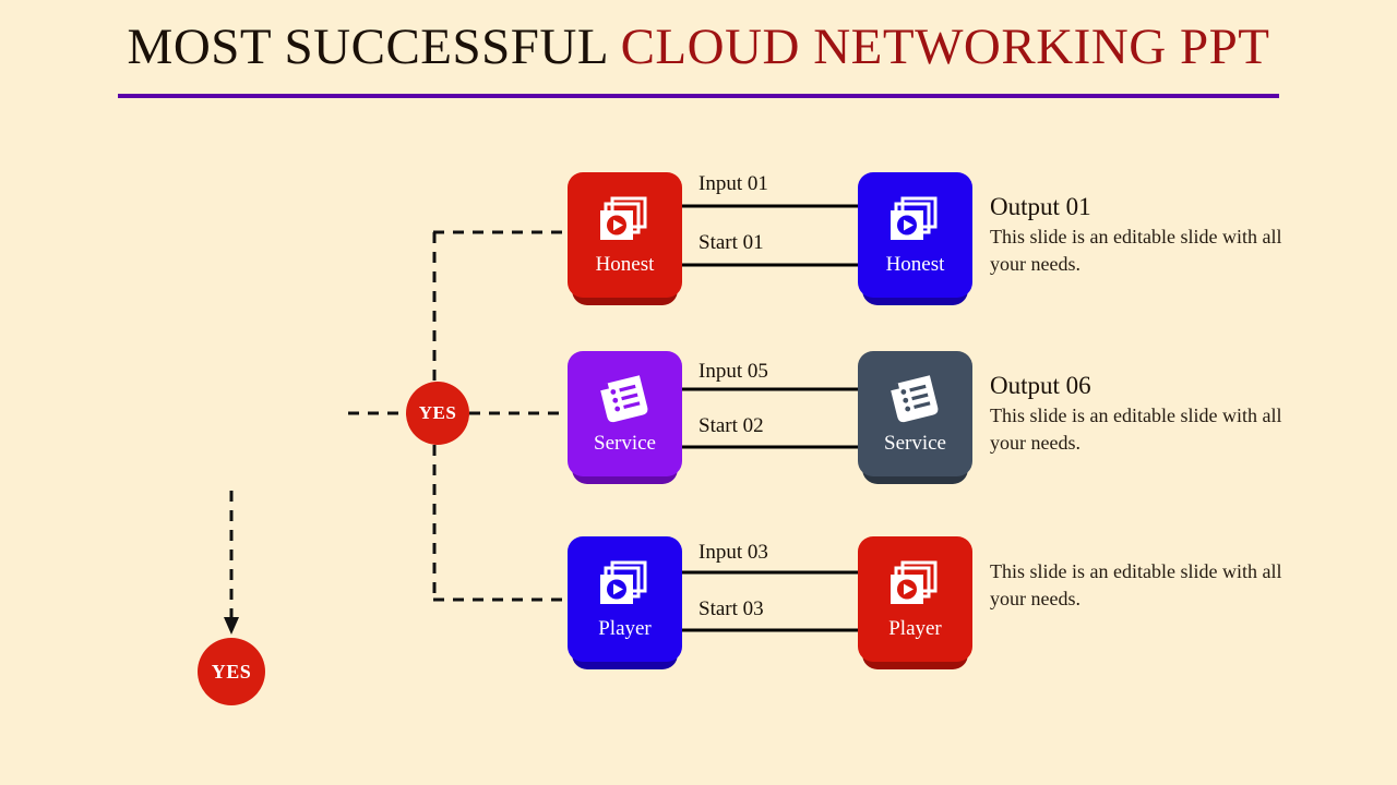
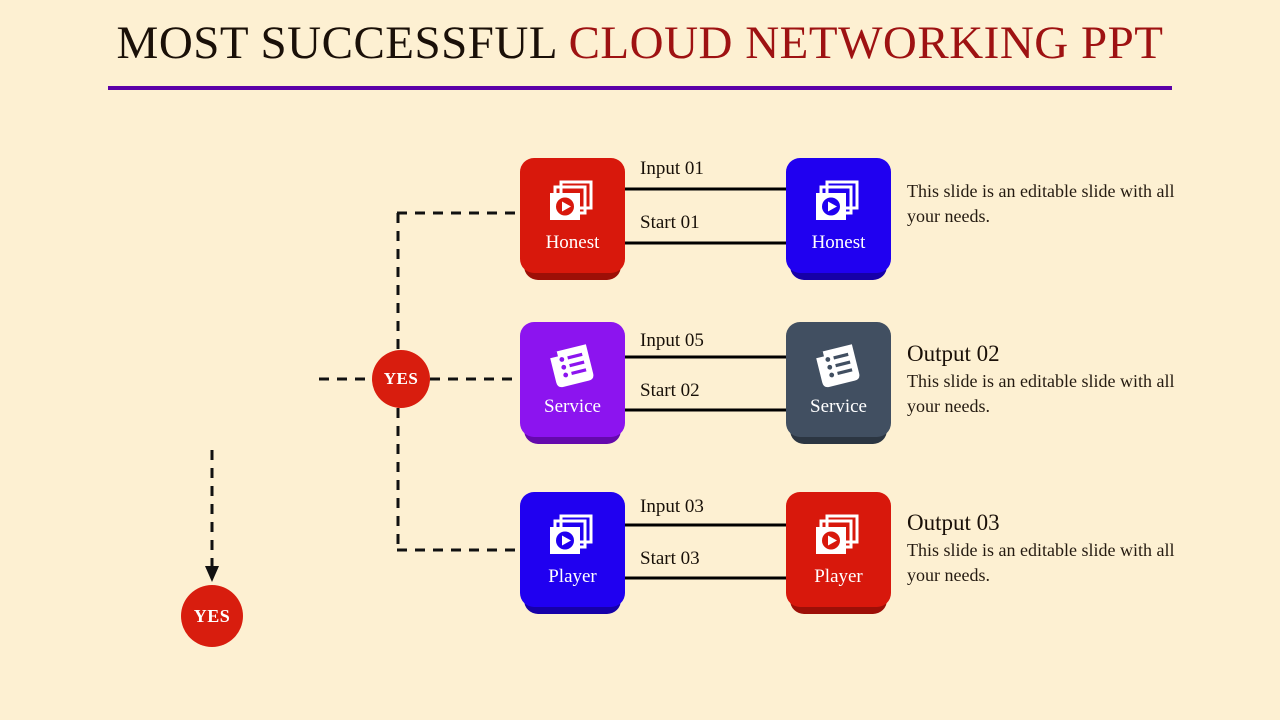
  MOST SUCCESSFUL CLOUD NETWORKING PPT
  YES
  YES
  Honest
  Honest
  Input 01
  Start 01
- Output 01
  This slide is an editable slide with all your needs.
  Service
  Service
  Input 05
  Start 02
- Output 06
+ Output 02
  This slide is an editable slide with all your needs.
  Player
  Player
  Input 03
  Start 03
+ Output 03
  This slide is an editable slide with all your needs.
